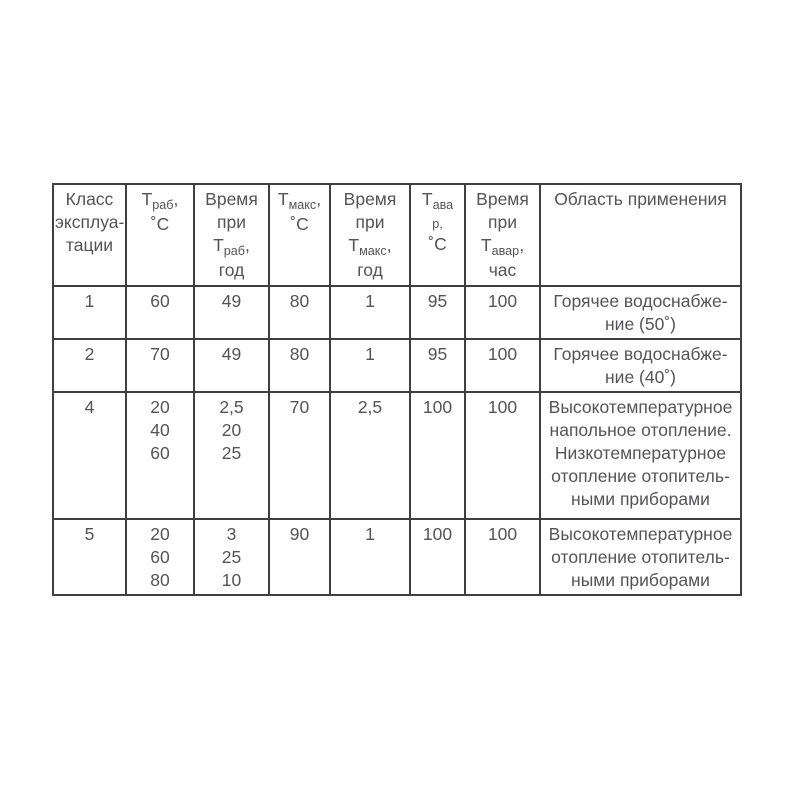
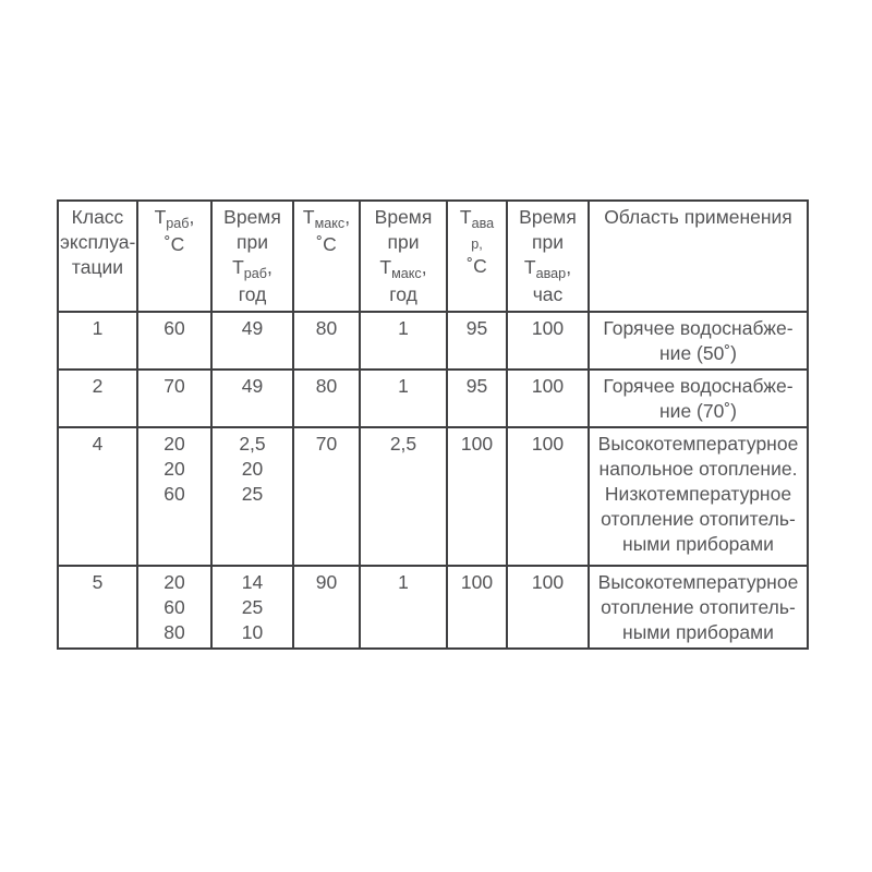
  Класс эксплуа- тации	Траб, ˚С	Время при Траб, год	Тмакс, ˚С	Время при Тмакс, год	Тава р, ˚С	Время при Тавар, час	Область применения
  1	60	49	80	1	95	100	Горячее водоснабже- ние (50˚)
- 2	70	49	80	1	95	100	Горячее водоснабже- ние (40˚)
+ 2	70	49	80	1	95	100	Горячее водоснабже- ние (70˚)
- 4	20 40 60	2,5 20 25	70	2,5	100	100	Высокотемпературное напольное отопление. Низкотемпературное отопление отопитель- ными приборами
+ 4	20 20 60	2,5 20 25	70	2,5	100	100	Высокотемпературное напольное отопление. Низкотемпературное отопление отопитель- ными приборами
- 5	20 60 80	3 25 10	90	1	100	100	Высокотемпературное отопление отопитель- ными приборами
+ 5	20 60 80	14 25 10	90	1	100	100	Высокотемпературное отопление отопитель- ными приборами
